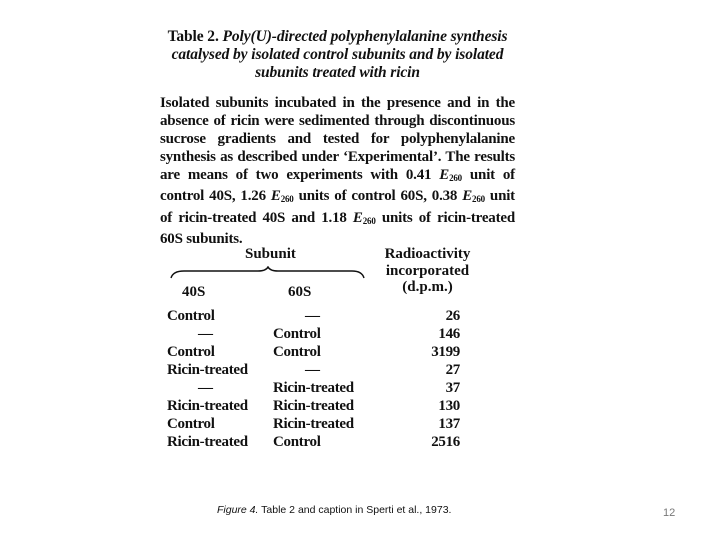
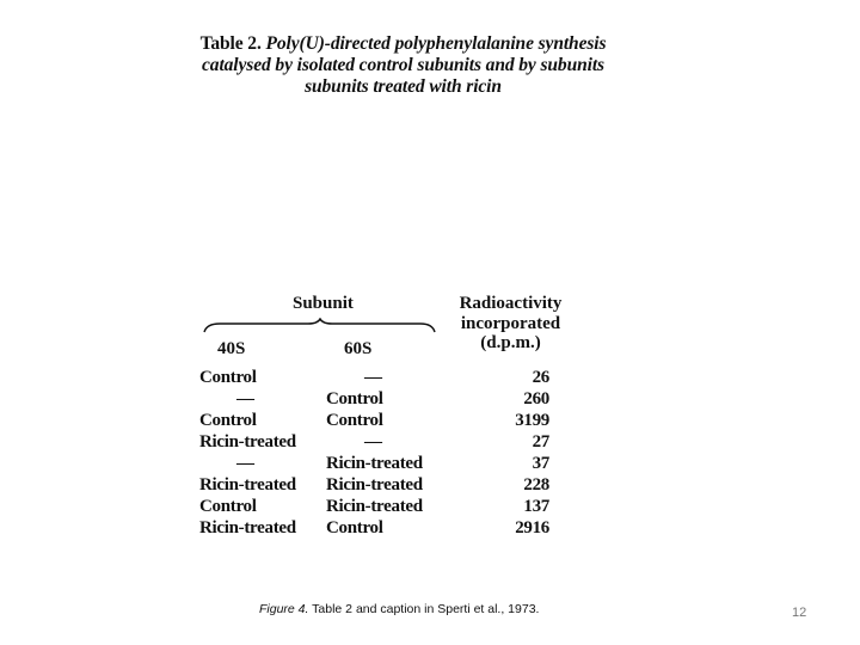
- Table 2. Poly(U)-directed polyphenylalanine synthesis catalysed by isolated control subunits and by isolated subunits treated with ricin
+ Table 2. Poly(U)-directed polyphenylalanine synthesis catalysed by isolated control subunits and by subunits subunits treated with ricin
- Isolated subunits incubated in the presence and in the absence of ricin were sedimented through discontinuous sucrose gradients and tested for polyphenylalanine synthesis as described under ‘Experimental’. The results are means of two experiments with 0.41 E260 unit of control 40S, 1.26 E260 units of control 60S, 0.38 E260 unit of ricin-treated 40S and 1.18 E260 units of ricin-treated 60S subunits.
  Subunit
  40S
  60S
  Radioactivity incorporated (d.p.m.)
  Control
  —
  26
  —
  Control
- 146
+ 260
  Control
  Control
  3199
  Ricin-treated
  —
  27
  —
  Ricin-treated
  37
  Ricin-treated
  Ricin-treated
- 130
+ 228
  Control
  Ricin-treated
  137
  Ricin-treated
  Control
- 2516
+ 2916
  Figure 4. Table 2 and caption in Sperti et al., 1973.
  12
